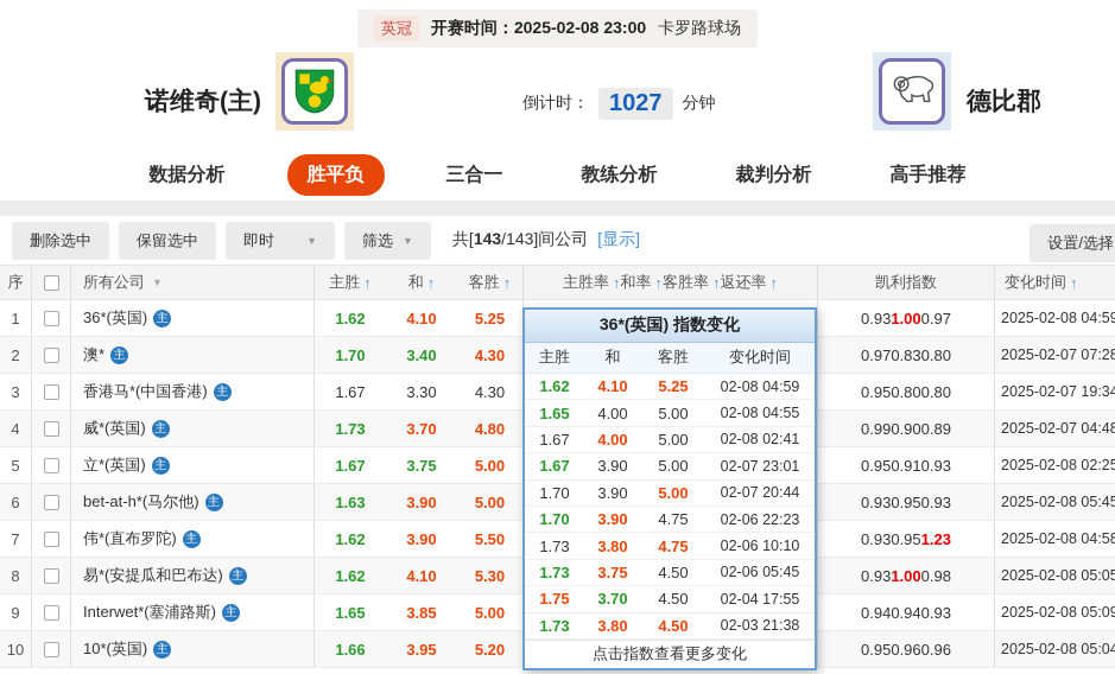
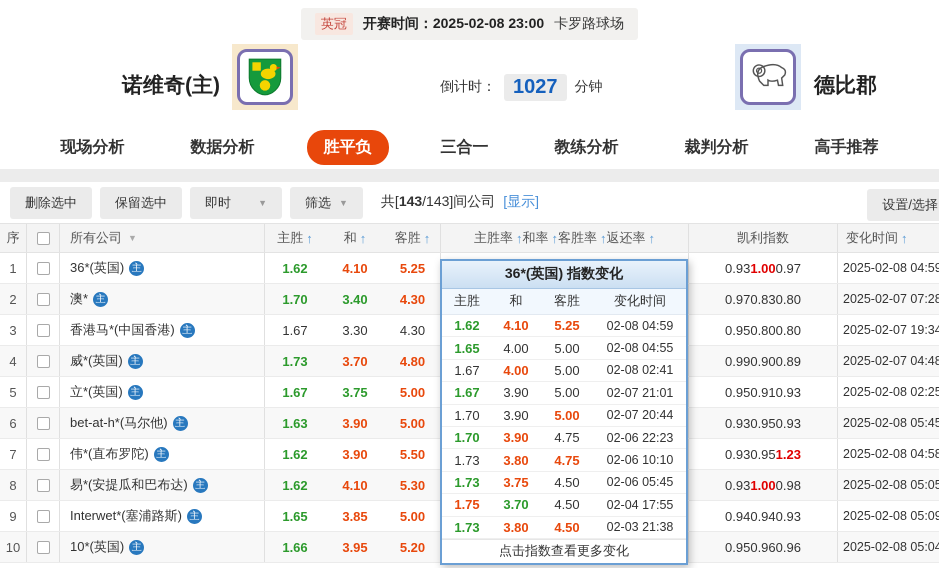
  英冠
  开赛时间：2025-02-08 23:00
  卡罗路球场
  诺维奇(主)
  倒计时：
  1027
  分钟
  德比郡
+ 现场分析
  数据分析
  胜平负
  三合一
  教练分析
  裁判分析
  高手推荐
  删除选中
  保留选中
  即时
  ▼
  筛选
  ▼
  共[143/143]间公司 [显示]
  设置/选择
  序
  所有公司
  ▼
  主胜
  ↑
  和
  ↑
  客胜
  ↑
  主胜率
  ↑
  和率
  ↑
  客胜率
  ↑
  返还率
  ↑
  凯利指数
  变化时间
  ↑
  1
  36*(英国)
  主
  1.62
  4.10
  5.25
  0.93
  1.00
  0.97
  2025-02-08 04:59
  2
  澳*
  主
  1.70
  3.40
  4.30
  0.97
  0.83
  0.80
  2025-02-07 07:28
  3
  香港马*(中国香港)
  主
  1.67
  3.30
  4.30
  0.95
  0.80
  0.80
  2025-02-07 19:34
  4
  威*(英国)
  主
  1.73
  3.70
  4.80
  0.99
  0.90
  0.89
  2025-02-07 04:48
  5
  立*(英国)
  主
  1.67
  3.75
  5.00
  0.95
  0.91
  0.93
  2025-02-08 02:25
  6
  bet-at-h*(马尔他)
  主
  1.63
  3.90
  5.00
  0.93
  0.95
  0.93
  2025-02-08 05:45
  7
  伟*(直布罗陀)
  主
  1.62
  3.90
  5.50
  0.93
  0.95
  1.23
  2025-02-08 04:58
  8
  易*(安提瓜和巴布达)
  主
  1.62
  4.10
  5.30
  0.93
  1.00
  0.98
  2025-02-08 05:05
  9
  Interwet*(塞浦路斯)
  主
  1.65
  3.85
  5.00
  0.94
  0.94
  0.93
  2025-02-08 05:09
  10
  10*(英国)
  主
  1.66
  3.95
  5.20
  0.95
  0.96
  0.96
  2025-02-08 05:04
  36*(英国) 指数变化
  主胜
  和
  客胜
  变化时间
  1.62
  4.10
  5.25
  02-08 04:59
  1.65
  4.00
  5.00
  02-08 04:55
  1.67
  4.00
  5.00
  02-08 02:41
  1.67
  3.90
  5.00
- 02-07 23:01
+ 02-07 21:01
  1.70
  3.90
  5.00
  02-07 20:44
  1.70
  3.90
  4.75
  02-06 22:23
  1.73
  3.80
  4.75
  02-06 10:10
  1.73
  3.75
  4.50
  02-06 05:45
  1.75
  3.70
  4.50
  02-04 17:55
  1.73
  3.80
  4.50
  02-03 21:38
  点击指数查看更多变化
